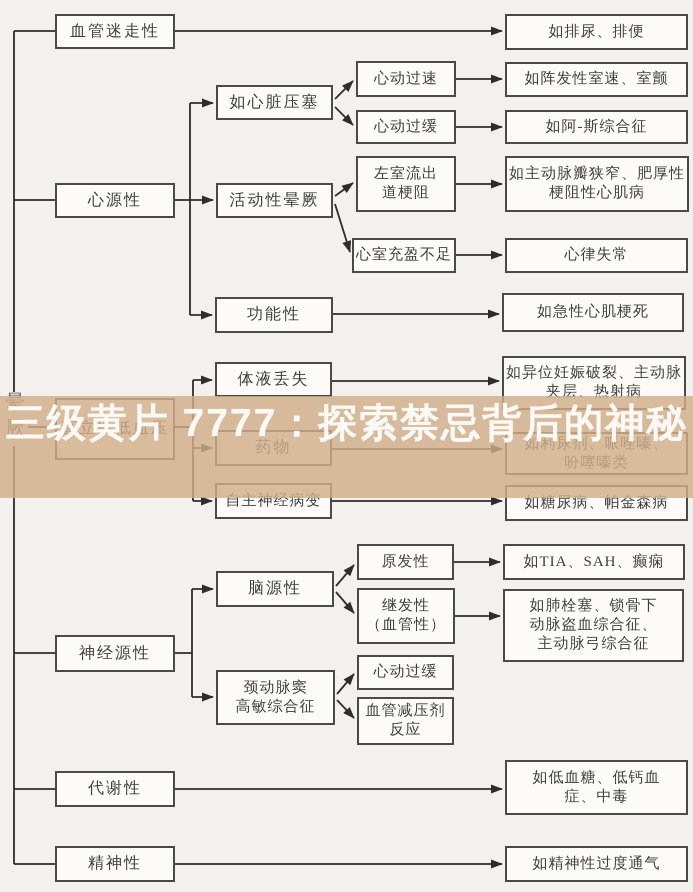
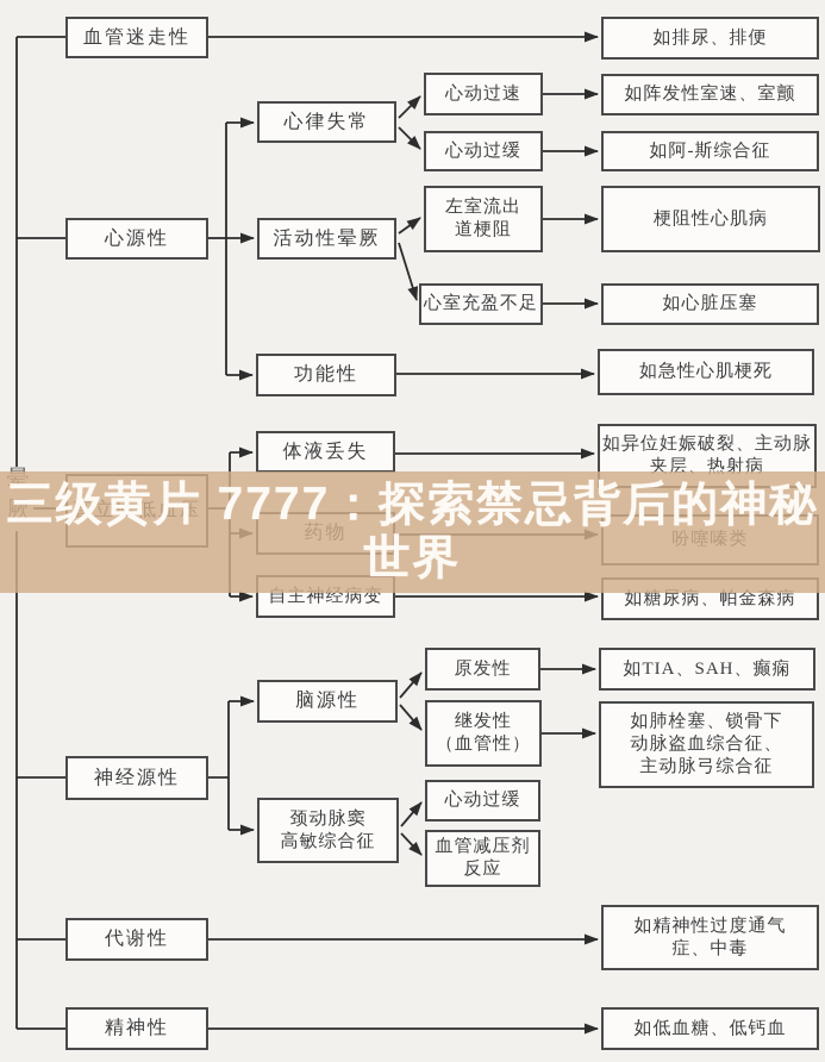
  血管迷走性
  心源性
  直立性低血压
  神经源性
  代谢性
  精神性
- 如心脏压塞
+ 心律失常
  活动性晕厥
  功能性
  体液丢失
  药物
  自主神经病变
  脑源性
  颈动脉窦
  高敏综合征
  心动过速
  心动过缓
  左室流出
  道梗阻
  心室充盈不足
  原发性
  继发性
  （血管性）
  心动过缓
  血管减压剂
  反应
  如排尿、排便
  如阵发性室速、室颤
  如阿-斯综合征
- 如主动脉瓣狭窄、肥厚性
  梗阻性心肌病
- 心律失常
+ 如心脏压塞
  如急性心肌梗死
  如异位妊娠破裂、主动脉
  夹层、热射病
- 如利尿剂、哌唑嗪、
  吩噻嗪类
  如糖尿病、帕金森病
  如TIA、SAH、癫痫
  如肺栓塞、锁骨下
  动脉盗血综合征、
  主动脉弓综合征
- 如低血糖、低钙血
+ 如精神性过度通气
  症、中毒
- 如精神性过度通气
+ 如低血糖、低钙血
  晕厥
  三级黄片 7777：探索禁忌背后的神秘
+ 世界
